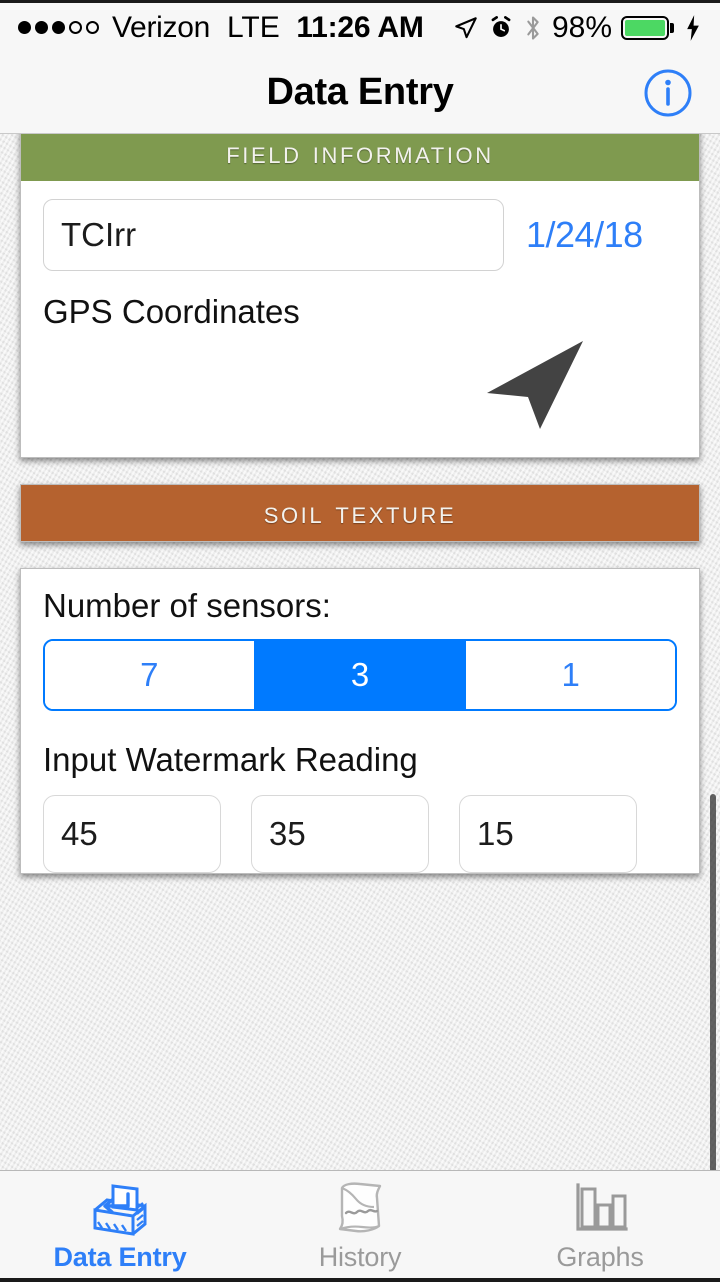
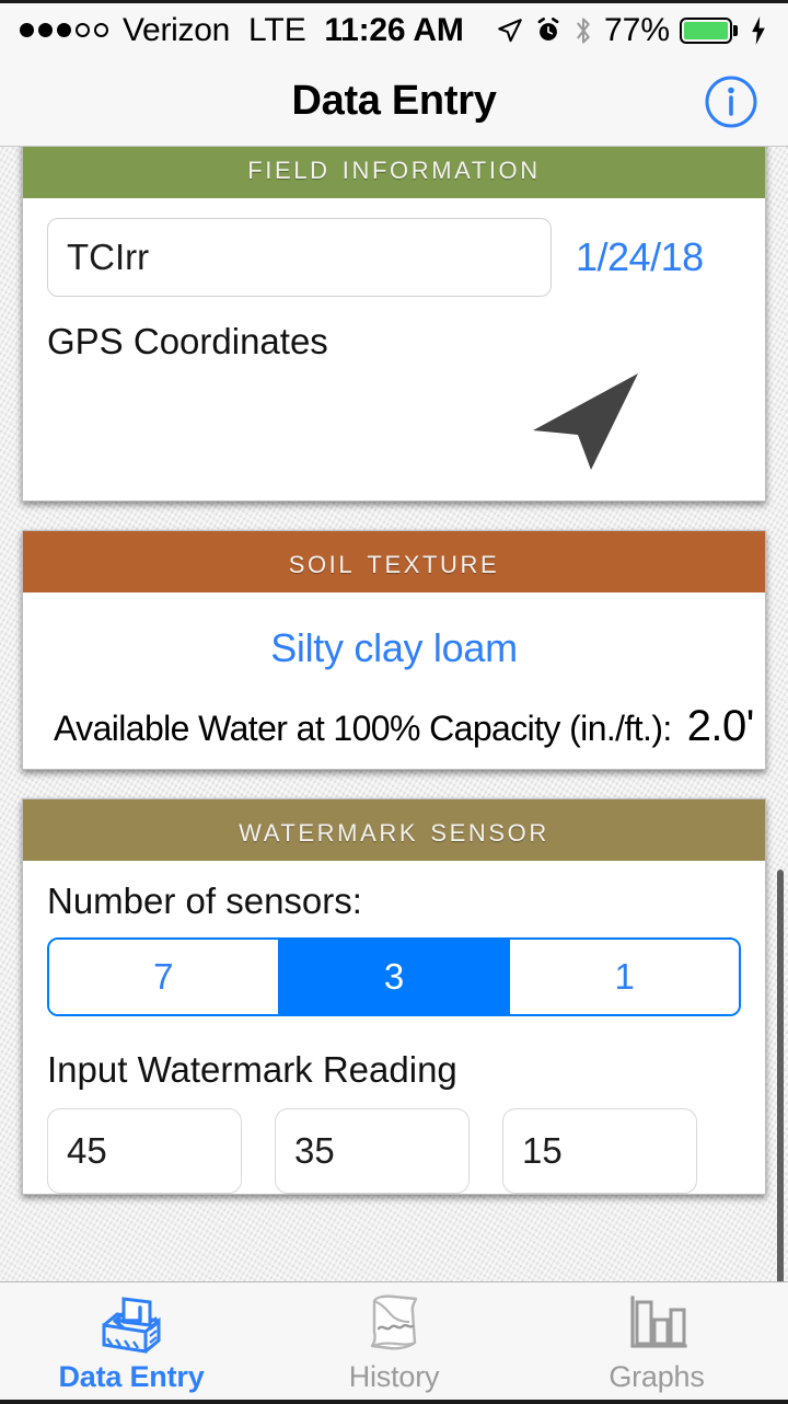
  Verizon
  LTE
  11:26 AM
- 98%
+ 77%
  Data Entry
  field information
  TCIrr
  1/24/18
  GPS Coordinates
  soil texture
+ Silty clay loam
+ Available Water at 100% Capacity (in./ft.):
+ 2.0'
+ watermark sensor
  Number of sensors:
  7
  3
  1
  Input Watermark Reading
  45
  35
  15
  Data Entry
  History
  Graphs
